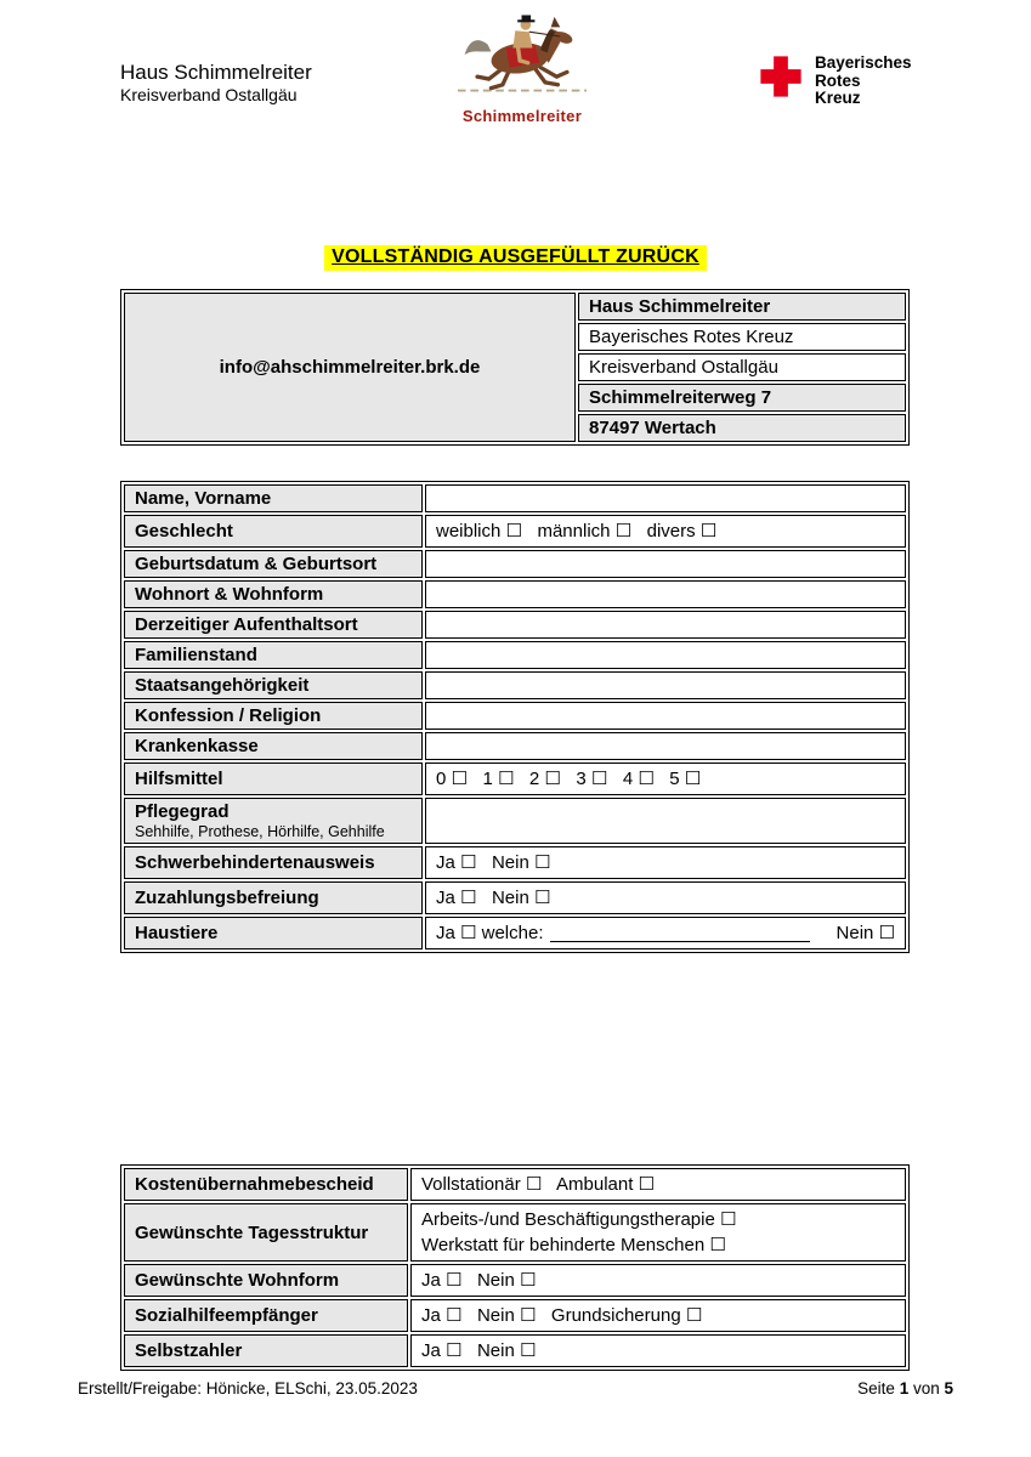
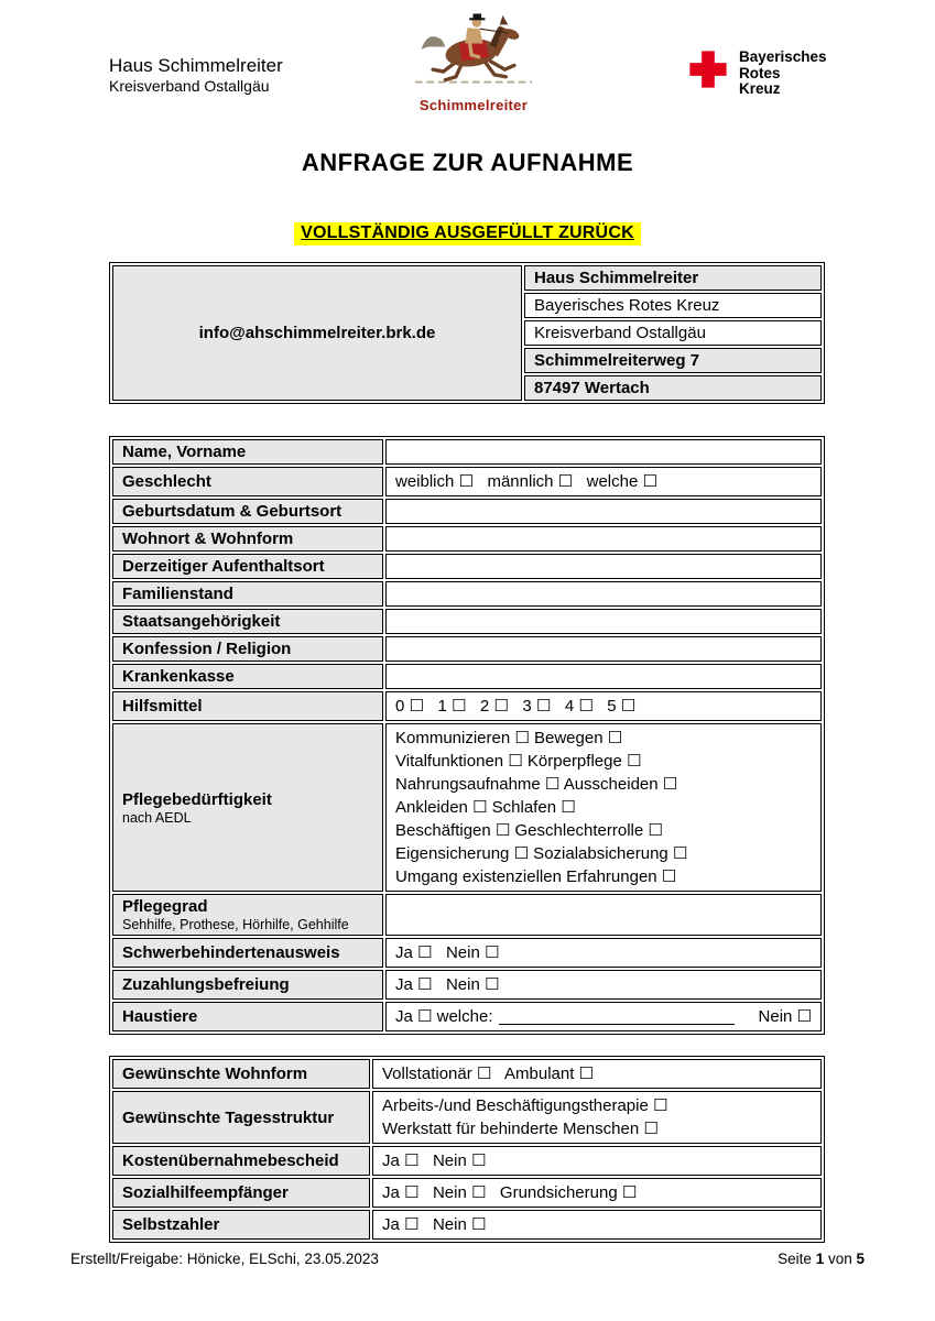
  Haus Schimmelreiter
  Kreisverband Ostallgäu
  Schimmelreiter
  Bayerisches
  Rotes
  Kreuz
+ ANFRAGE ZUR AUFNAHME
  VOLLSTÄNDIG AUSGEFÜLLT ZURÜCK
  info@ahschimmelreiter.brk.de	Haus Schimmelreiter
  Bayerisches Rotes Kreuz
  Kreisverband Ostallgäu
  Schimmelreiterweg 7
  87497 Wertach
  Name, Vorname
- Geschlecht	weiblich ☐ männlich ☐ divers ☐
+ Geschlecht	weiblich ☐ männlich ☐ welche ☐
  Geburtsdatum & Geburtsort
  Wohnort & Wohnform
  Derzeitiger Aufenthaltsort
  Familienstand
  Staatsangehörigkeit
  Konfession / Religion
  Krankenkasse
  Hilfsmittel	0 ☐ 1 ☐ 2 ☐ 3 ☐ 4 ☐ 5 ☐
+ Pflegebedürftigkeit nach AEDL	Kommunizieren ☐ Bewegen ☐ Vitalfunktionen ☐ Körperpflege ☐ Nahrungsaufnahme ☐ Ausscheiden ☐ Ankleiden ☐ Schlafen ☐ Beschäftigen ☐ Geschlechterrolle ☐ Eigensicherung ☐ Sozialabsicherung ☐ Umgang existenziellen Erfahrungen ☐
  Pflegegrad Sehhilfe, Prothese, Hörhilfe, Gehhilfe
  Schwerbehindertenausweis	Ja ☐ Nein ☐
  Zuzahlungsbefreiung	Ja ☐ Nein ☐
  Haustiere	Ja ☐ welche: Nein ☐
- Kostenübernahmebescheid	Vollstationär ☐ Ambulant ☐
+ Gewünschte Wohnform	Vollstationär ☐ Ambulant ☐
  Gewünschte Tagesstruktur	Arbeits-/und Beschäftigungstherapie ☐ Werkstatt für behinderte Menschen ☐
- Gewünschte Wohnform	Ja ☐ Nein ☐
+ Kostenübernahmebescheid	Ja ☐ Nein ☐
  Sozialhilfeempfänger	Ja ☐ Nein ☐ Grundsicherung ☐
  Selbstzahler	Ja ☐ Nein ☐
  Erstellt/Freigabe: Hönicke, ELSchi, 23.05.2023
  Seite 1 von 5
